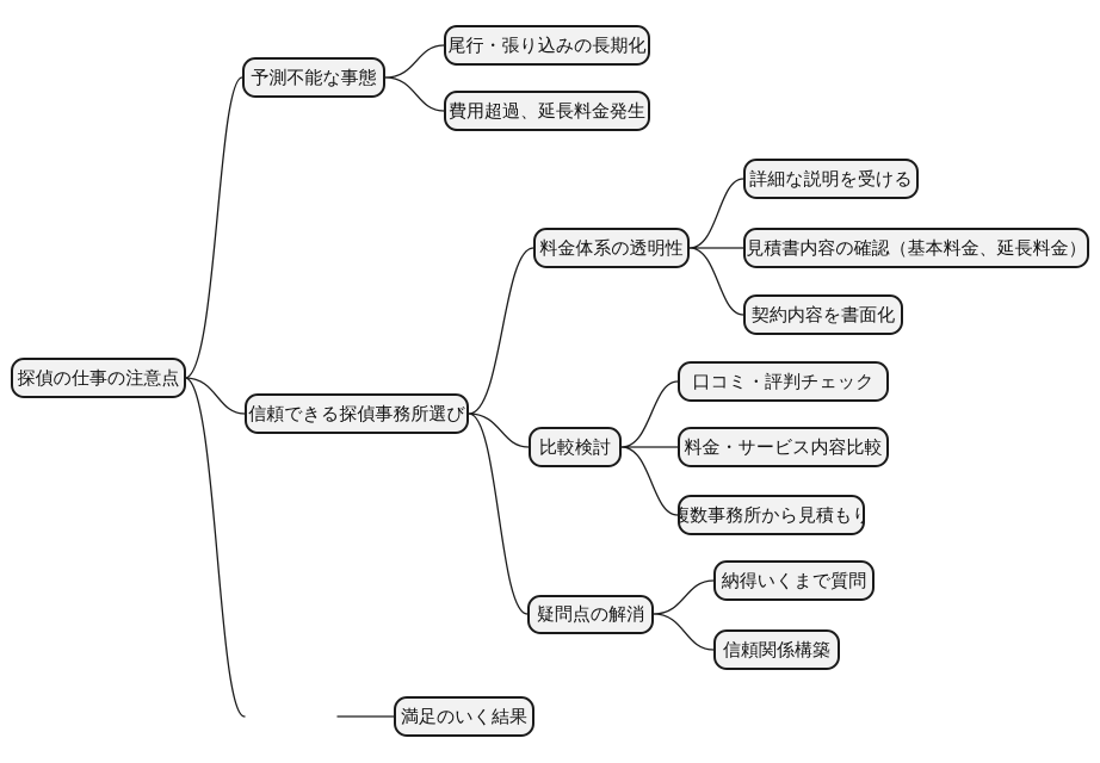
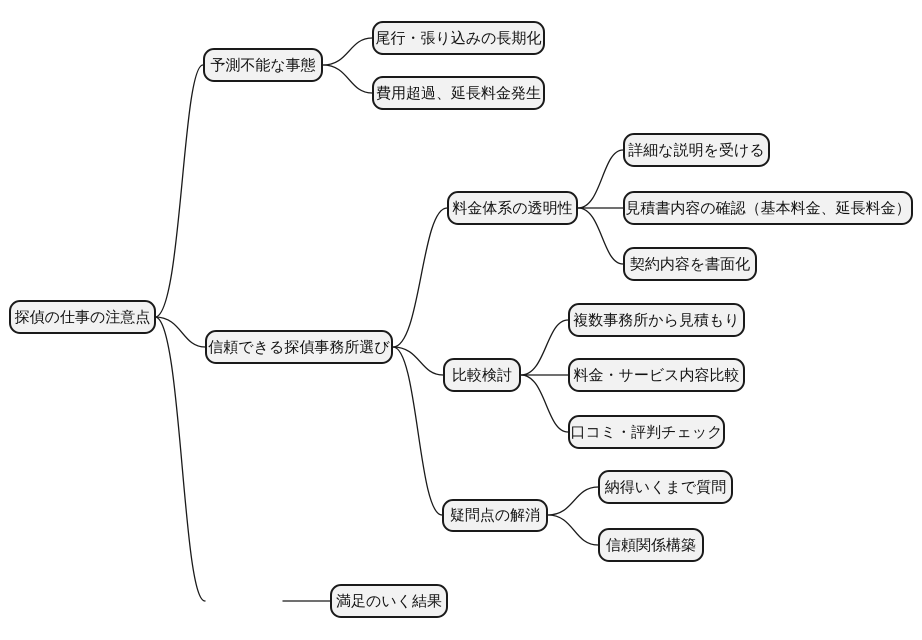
  探偵の仕事の注意点
  予測不能な事態
  尾行・張り込みの長期化
  費用超過、延長料金発生
  信頼できる探偵事務所選び
  料金体系の透明性
  詳細な説明を受ける
  見積書内容の確認（基本料金、延長料金）
  契約内容を書面化
  比較検討
- 口コミ・評判チェック
+ 複数事務所から見積もり
  料金・サービス内容比較
- 複数事務所から見積もり
+ 口コミ・評判チェック
  疑問点の解消
  納得いくまで質問
  信頼関係構築
  満足のいく結果
